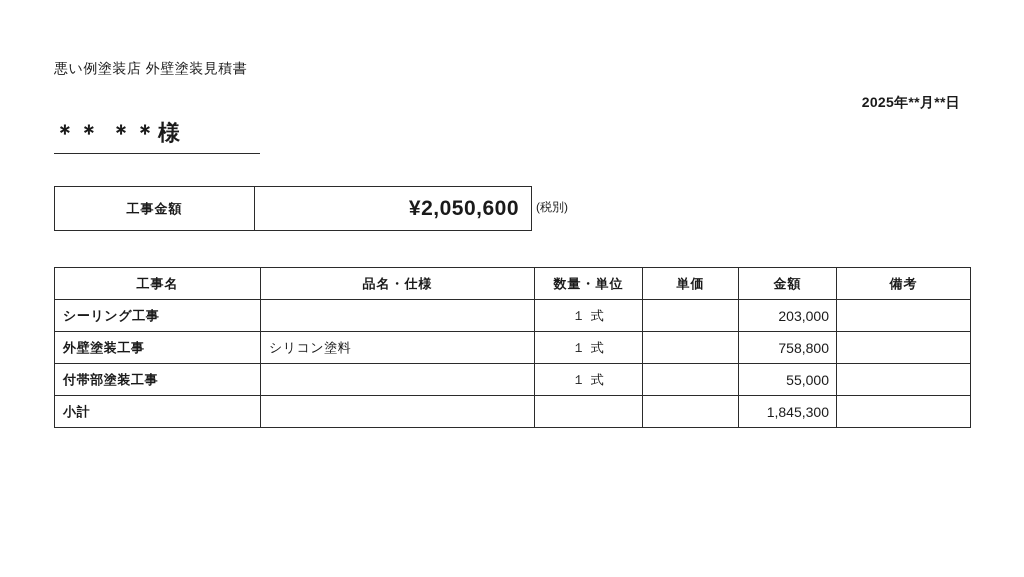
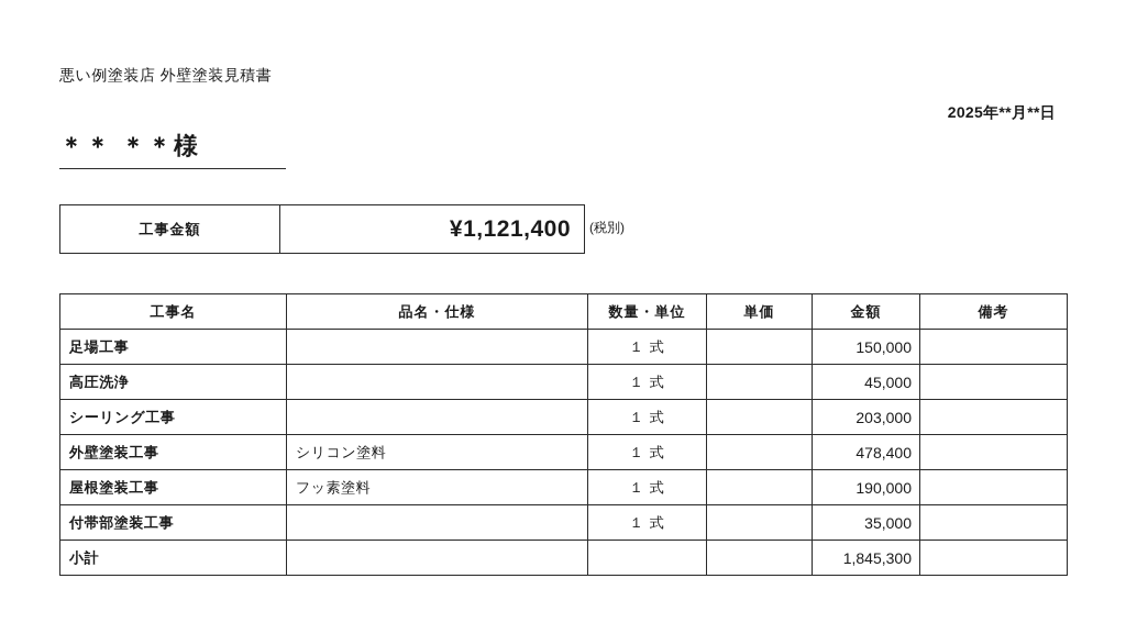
  悪い例塗装店 外壁塗装見積書
  2025年**月**日
  ＊＊ ＊＊様
  工事金額
- ¥2,050,600
+ ¥1,121,400
  (税別)
  工事名	品名・仕様	数量・単位	単価	金額	備考
+ 足場工事		１ 式		150,000
+ 高圧洗浄		１ 式		45,000
  シーリング工事		１ 式		203,000
- 外壁塗装工事	シリコン塗料	１ 式		758,800
+ 外壁塗装工事	シリコン塗料	１ 式		478,400
+ 屋根塗装工事	フッ素塗料	１ 式		190,000
- 付帯部塗装工事		１ 式		55,000
+ 付帯部塗装工事		１ 式		35,000
  小計				1,845,300
